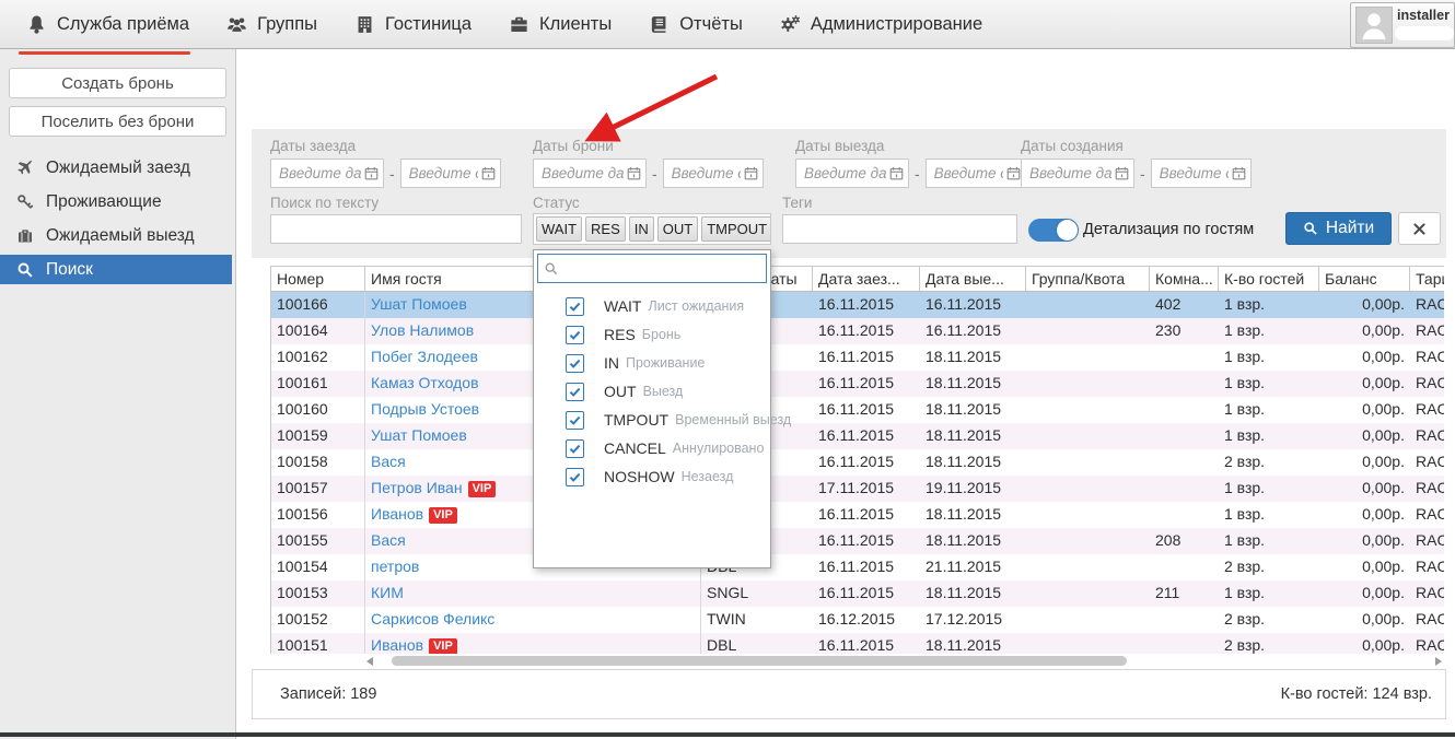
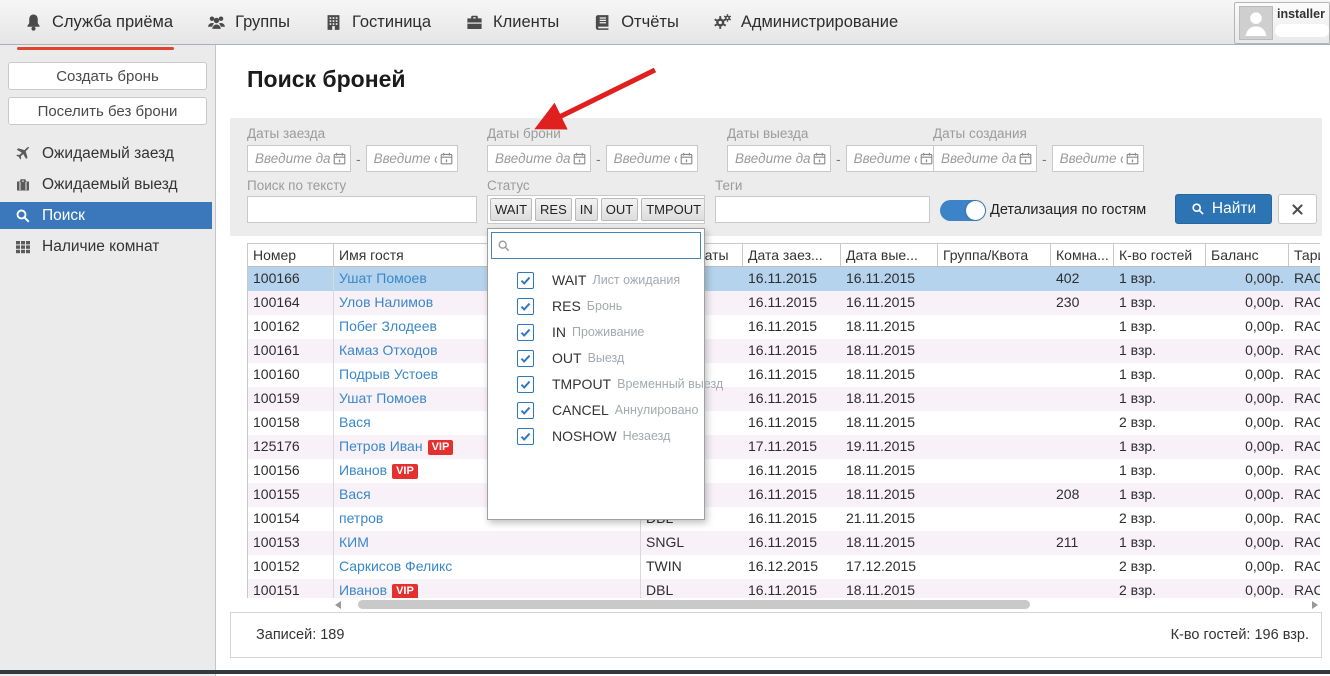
  Служба приёма
  Группы
  Гостиница
  Клиенты
  Отчёты
  Администрирование
  installer
  Создать бронь
  Поселить без брони
  Ожидаемый заезд
- Проживающие
  Ожидаемый выезд
  Поиск
+ Наличие комнат
+ Поиск броней
  Даты заезда
  Введите да
  -
  Даты брони
  Введите да
  -
  Даты выезда
  Введите да
  -
  Даты создания
  Введите да
  -
  Поиск по тексту
  Статус
  WAIT RES IN OUT TMPOUT
  Теги
  Детализация по гостям
  Найти
  Номер
  Имя гостя
  Дата заез...
  Дата вые...
  Группа/Квота
  Комна...
  К-во гостей
  Баланс
  100166
  Ушат Помоев
  16.11.2015
  16.11.2015
  402
  1 взр.
  0,00р.
  RAC
  100164
  Улов Налимов
  16.11.2015
  16.11.2015
  230
  1 взр.
  0,00р.
  RAC
  100162
  Побег Злодеев
  16.11.2015
  18.11.2015
  1 взр.
  0,00р.
  RAC
  100161
  Камаз Отходов
  16.11.2015
  18.11.2015
  1 взр.
  0,00р.
  RAC
  100160
  Подрыв Устоев
  16.11.2015
  18.11.2015
  1 взр.
  0,00р.
  RAC
  100159
  Ушат Помоев
  16.11.2015
  18.11.2015
  1 взр.
  0,00р.
  RAC
  100158
  Вася
  16.11.2015
  18.11.2015
  2 взр.
  0,00р.
  RAC
- 100157
+ 125176
  Петров Иван VIP
  17.11.2015
  19.11.2015
  1 взр.
  0,00р.
  RAC
  100156
  Иванов VIP
  16.11.2015
  18.11.2015
  1 взр.
  0,00р.
  RAC
  100155
  Вася
  16.11.2015
  18.11.2015
  208
  1 взр.
  0,00р.
  RAC
  100154
  петров
  16.11.2015
  21.11.2015
  2 взр.
  0,00р.
  RAC
  100153
  КИМ
  SNGL
  16.11.2015
  18.11.2015
  211
  1 взр.
  0,00р.
  RAC
  100152
  Саркисов Феликс
  TWIN
  16.12.2015
  17.12.2015
  2 взр.
  0,00р.
  RAC
  100151
  Иванов VIP
  DBL
  16.11.2015
  18.11.2015
  2 взр.
  0,00р.
  RAC
  Записей: 189
- К-во гостей: 124 взр.
+ К-во гостей: 196 взр.
  WAIT
  Лист ожидания
  RES
  Бронь
  IN
  Проживание
  OUT
  Выезд
  TMPOUT
  Временный выезд
  CANCEL
  Аннулировано
  NOSHOW
  Незаезд
